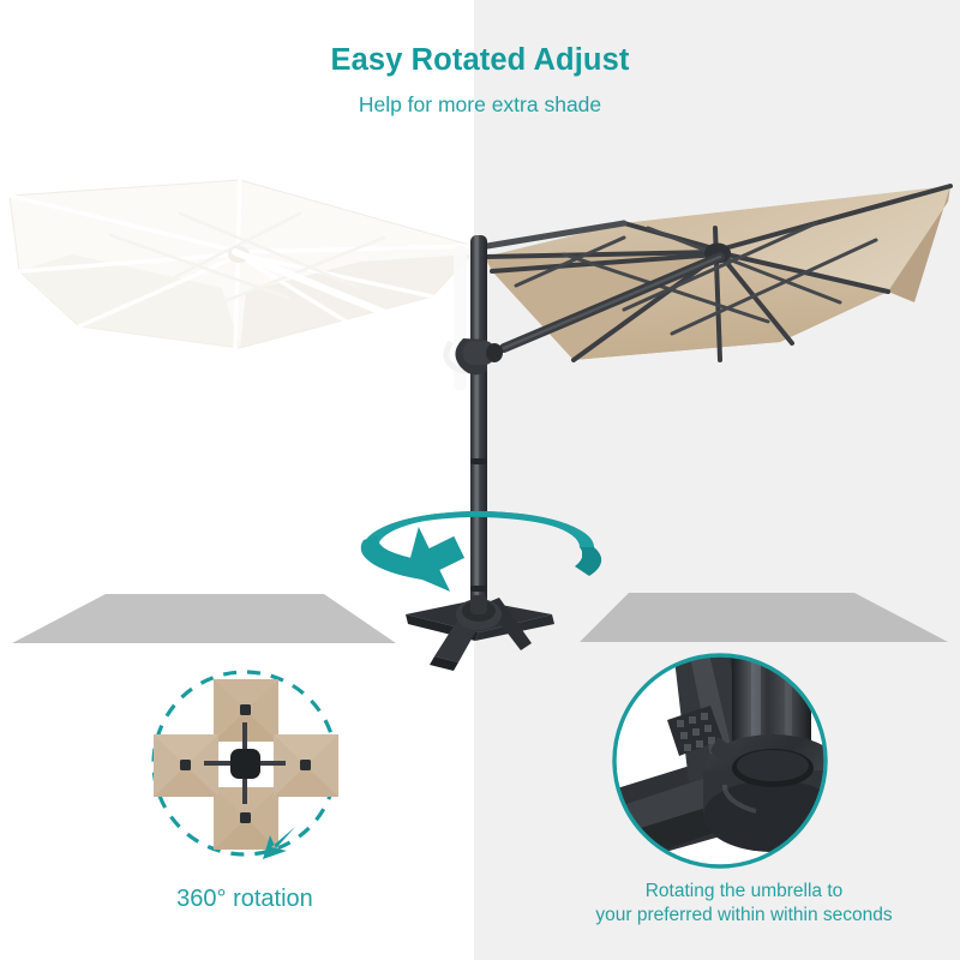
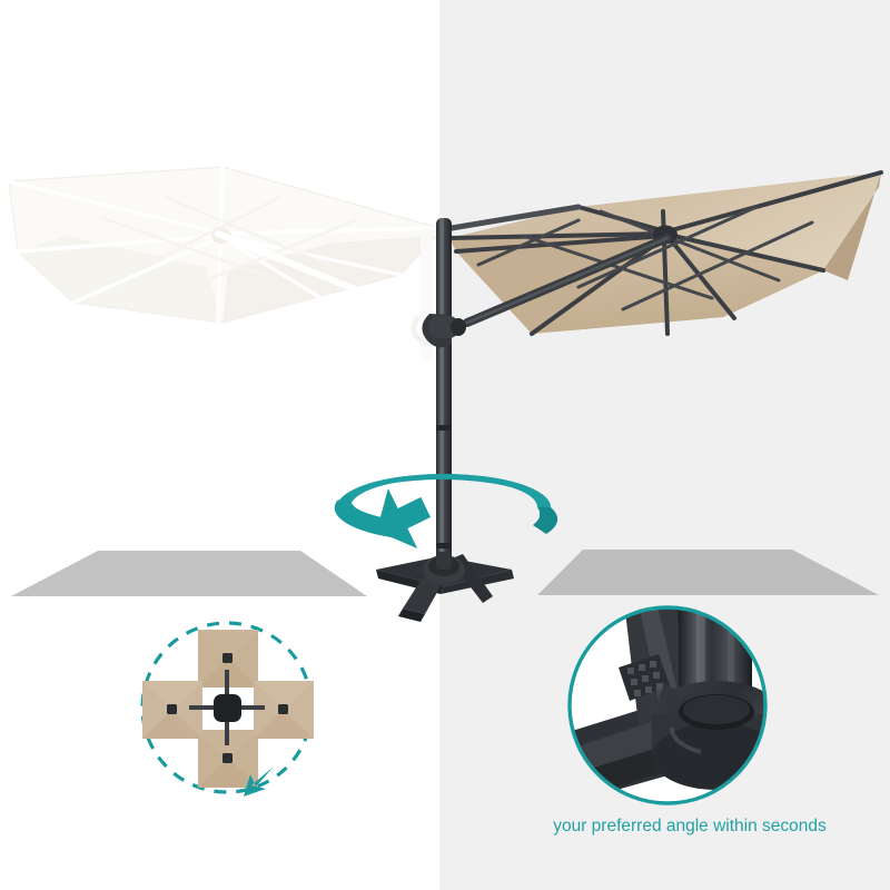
- Easy Rotated Adjust
- Help for more extra shade
- 360° rotation
- Rotating the umbrella to
- your preferred within within seconds
+ your preferred angle within seconds
